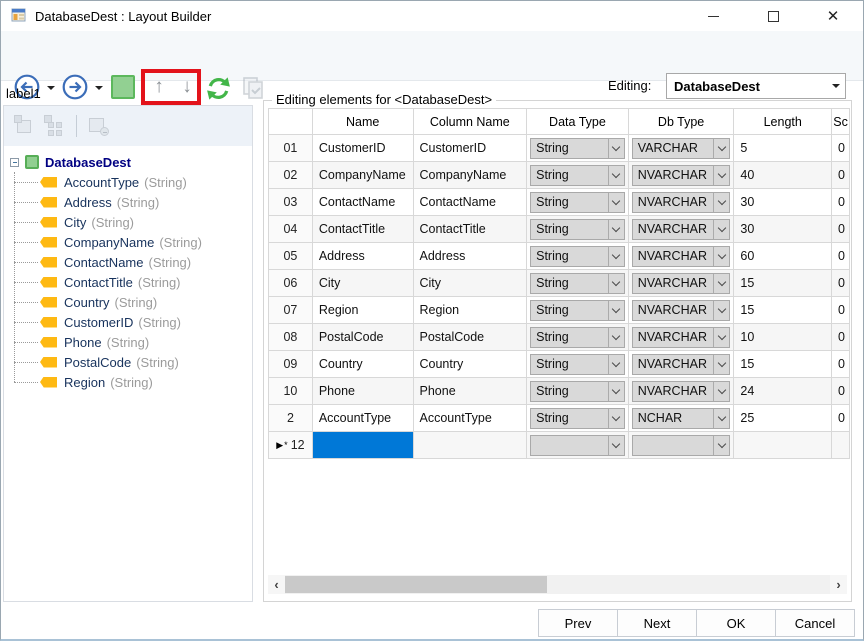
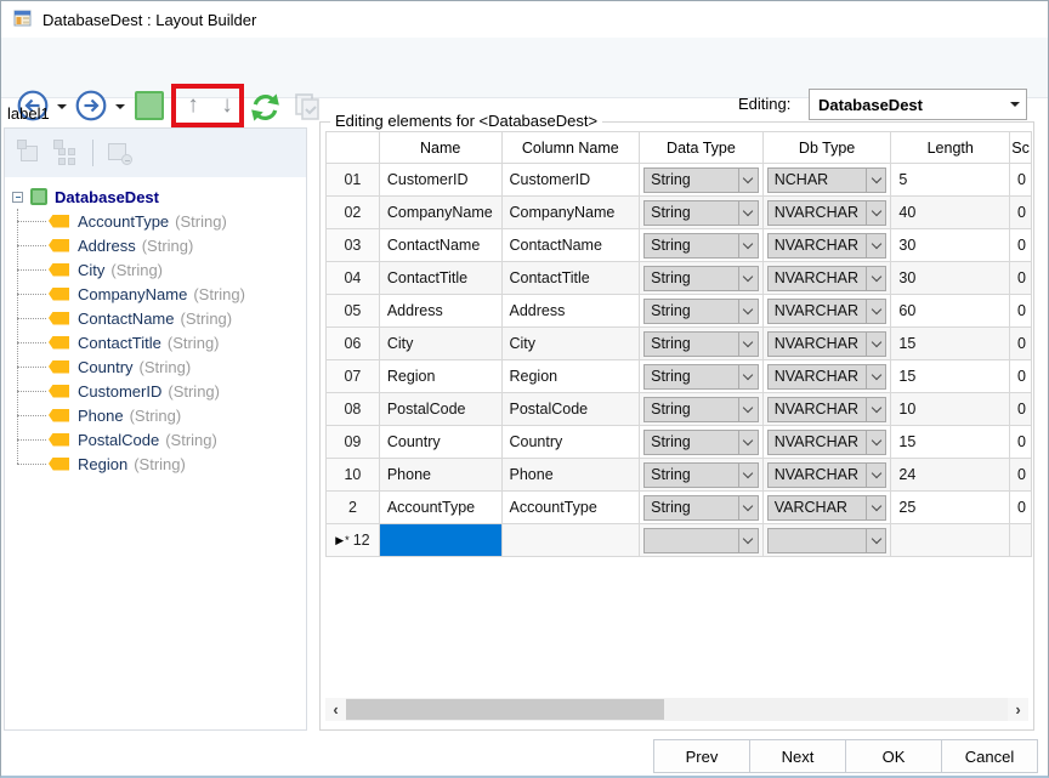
  DatabaseDest : Layout Builder
- ✕
  ↑
  ↓
  Editing:
  DatabaseDest
  label1
  DatabaseDest
  AccountType
  (String)
  Address
  (String)
  City
  (String)
  CompanyName
  (String)
  ContactName
  (String)
  ContactTitle
  (String)
  Country
  (String)
  CustomerID
  (String)
  Phone
  (String)
  PostalCode
  (String)
  Region
  (String)
  Editing elements for <DatabaseDest>
  Name
  Column Name
  Data Type
  Db Type
  Length
  Sc
  01
  CustomerID
  CustomerID
  String
- VARCHAR
+ NCHAR
  5
  0
  02
  CompanyName
  CompanyName
  String
  NVARCHAR
  40
  0
  03
  ContactName
  ContactName
  String
  NVARCHAR
  30
  0
  04
  ContactTitle
  ContactTitle
  String
  NVARCHAR
  30
  0
  05
  Address
  Address
  String
  NVARCHAR
  60
  0
  06
  City
  City
  String
  NVARCHAR
  15
  0
  07
  Region
  Region
  String
  NVARCHAR
  15
  0
  08
  PostalCode
  PostalCode
  String
  NVARCHAR
  10
  0
  09
  Country
  Country
  String
  NVARCHAR
  15
  0
  10
  Phone
  Phone
  String
  NVARCHAR
  24
  0
  2
  AccountType
  AccountType
  String
- NCHAR
+ VARCHAR
  25
  0
  ▶*
  12
  ‹
  ›
  Prev
  Next
  OK
  Cancel
